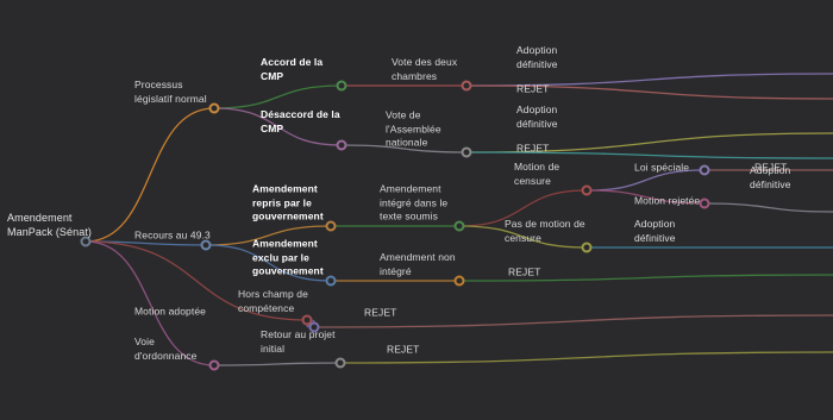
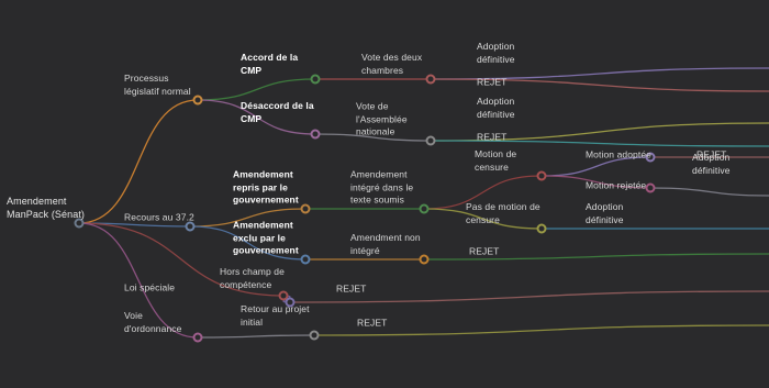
  Amendement
  ManPack (Sénat)
  Processus
  législatif normal
  Accord de la
  CMP
  Vote des deux
  chambres
  Adoption
  définitive
  REJET
  Désaccord de la
  CMP
  Vote de
  l'Assemblée
  nationale
  Adoption
  définitive
  REJET
- Recours au 49.3
+ Recours au 37.2
  Amendement
  repris par le
  gouvernement
  Amendement
  intégré dans le
  texte soumis
  Motion de
  censure
- Loi spéciale
+ Motion adoptée
  REJET
  Motion rejetée
  Adoption
  définitive
  Pas de motion de
  censure
  Adoption
  définitive
  Amendement
  exclu par le
  gouvernement
  Amendment non
  intégré
  REJET
- Motion adoptée
+ Loi spéciale
  Hors champ de
  compétence
  REJET
  Voie
  d'ordonnance
  Retour au projet
  initial
  REJET
